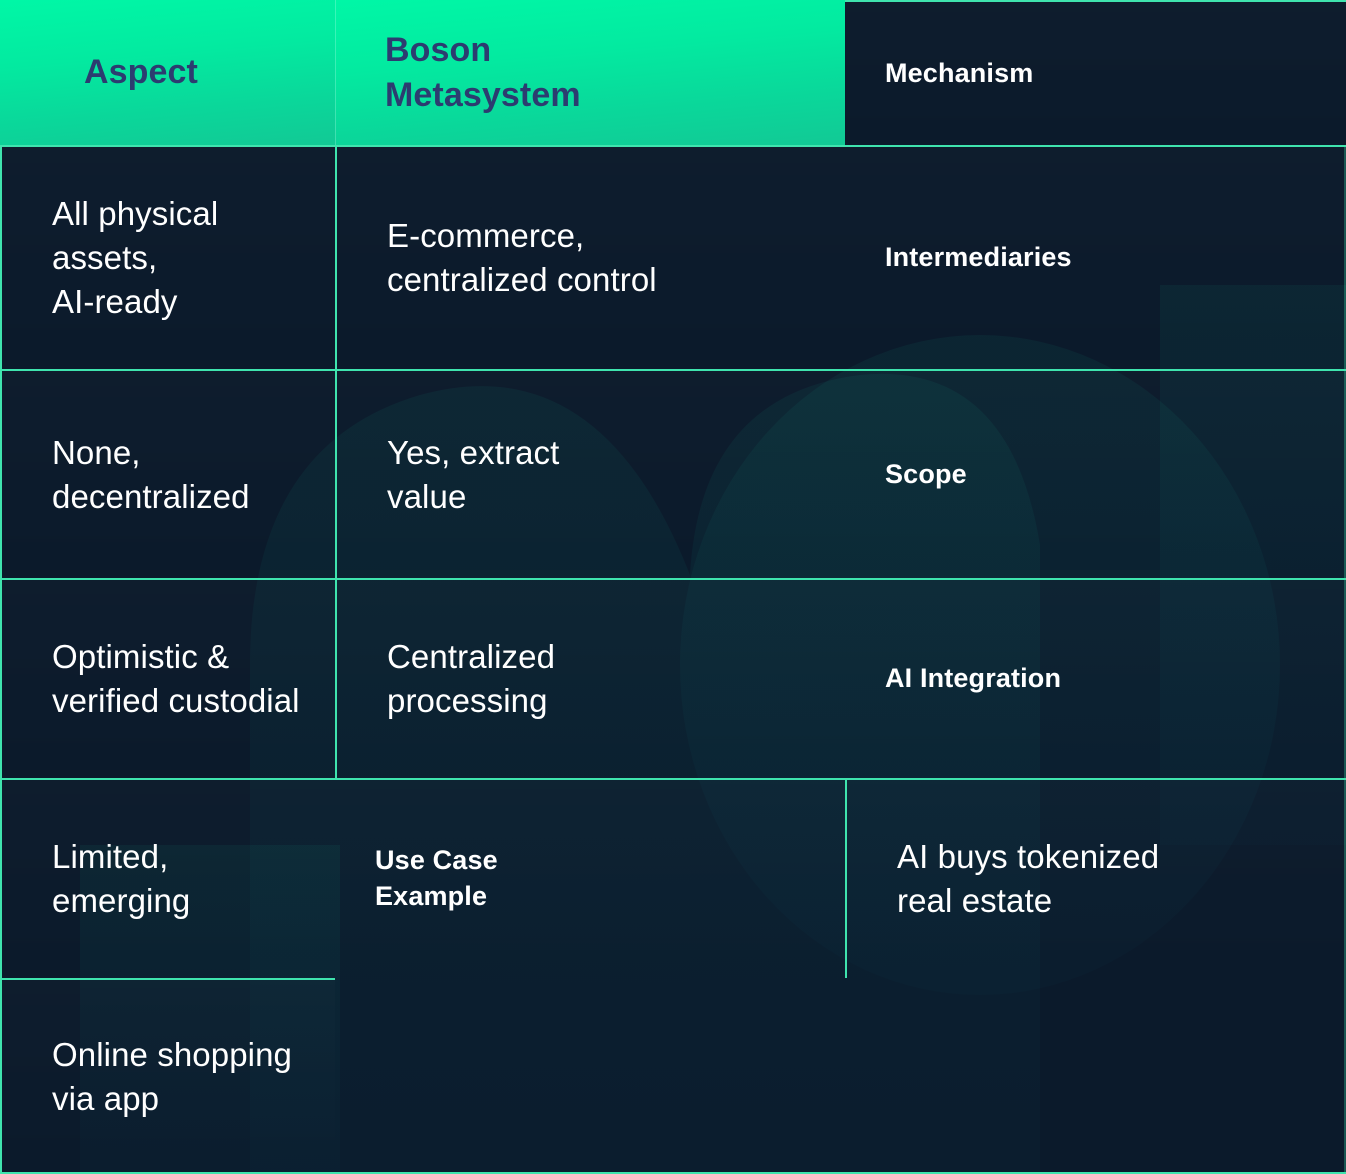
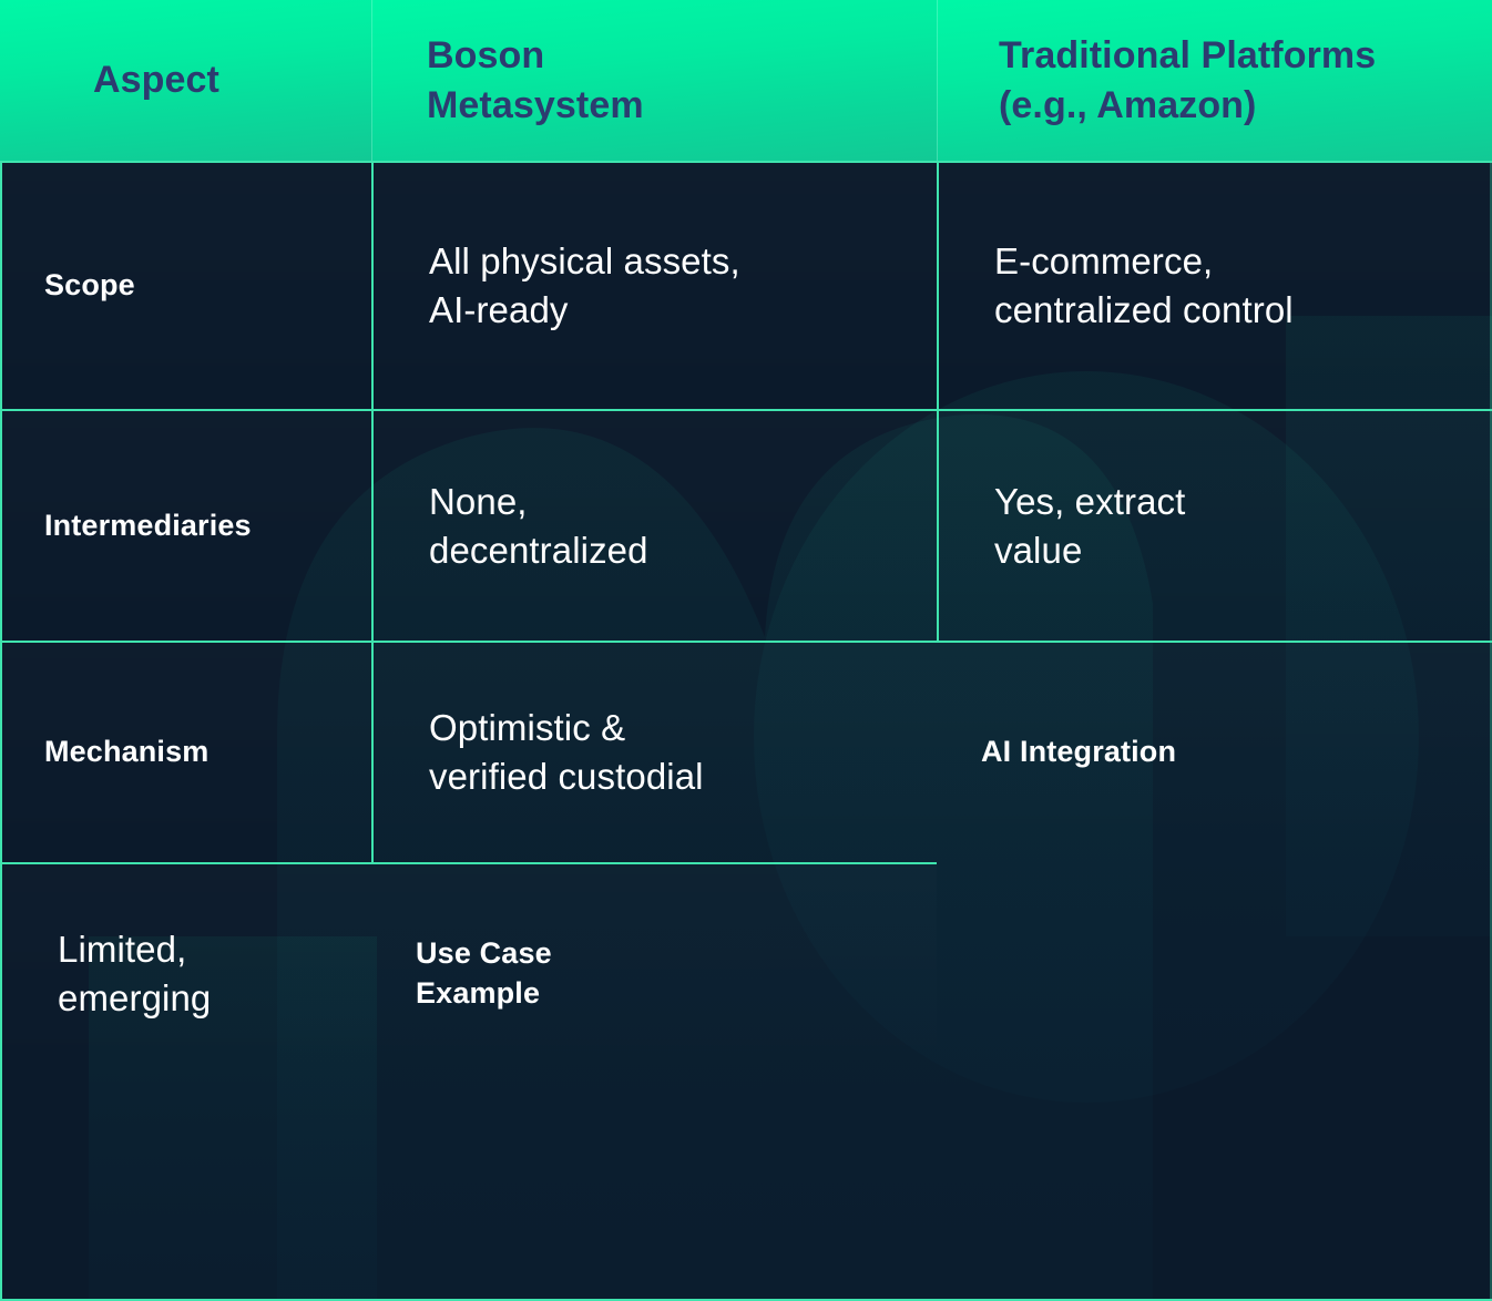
  Aspect
  Boson
  Metasystem
+ Traditional Platforms
+ (e.g., Amazon)
- Mechanism
+ Scope
  All physical assets,
  AI-ready
  E-commerce,
  centralized control
  Intermediaries
  None,
  decentralized
  Yes, extract
  value
- Scope
+ Mechanism
  Optimistic &
  verified custodial
- Centralized
- processing
  AI Integration
  Limited,
  emerging
  Use Case
  Example
- AI buys tokenized
- real estate
- Online shopping
- via app
